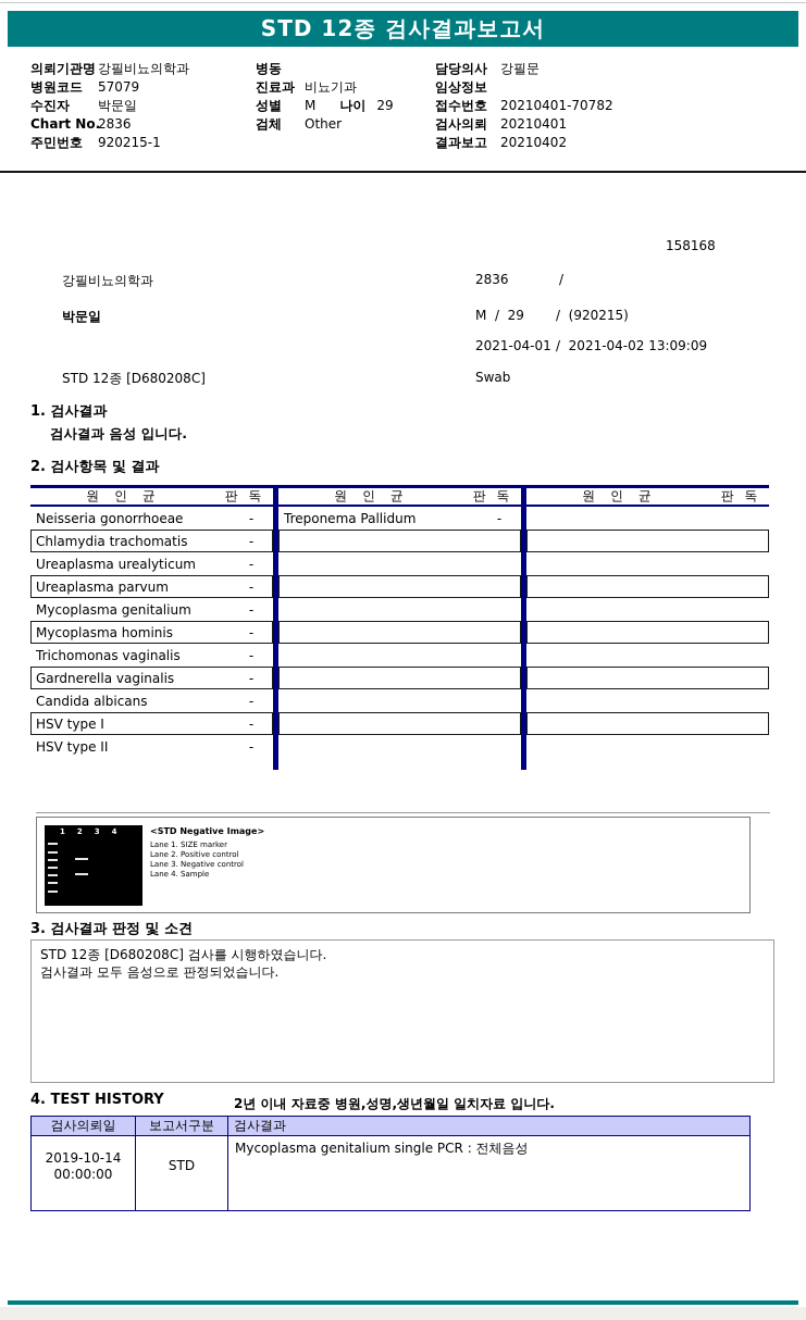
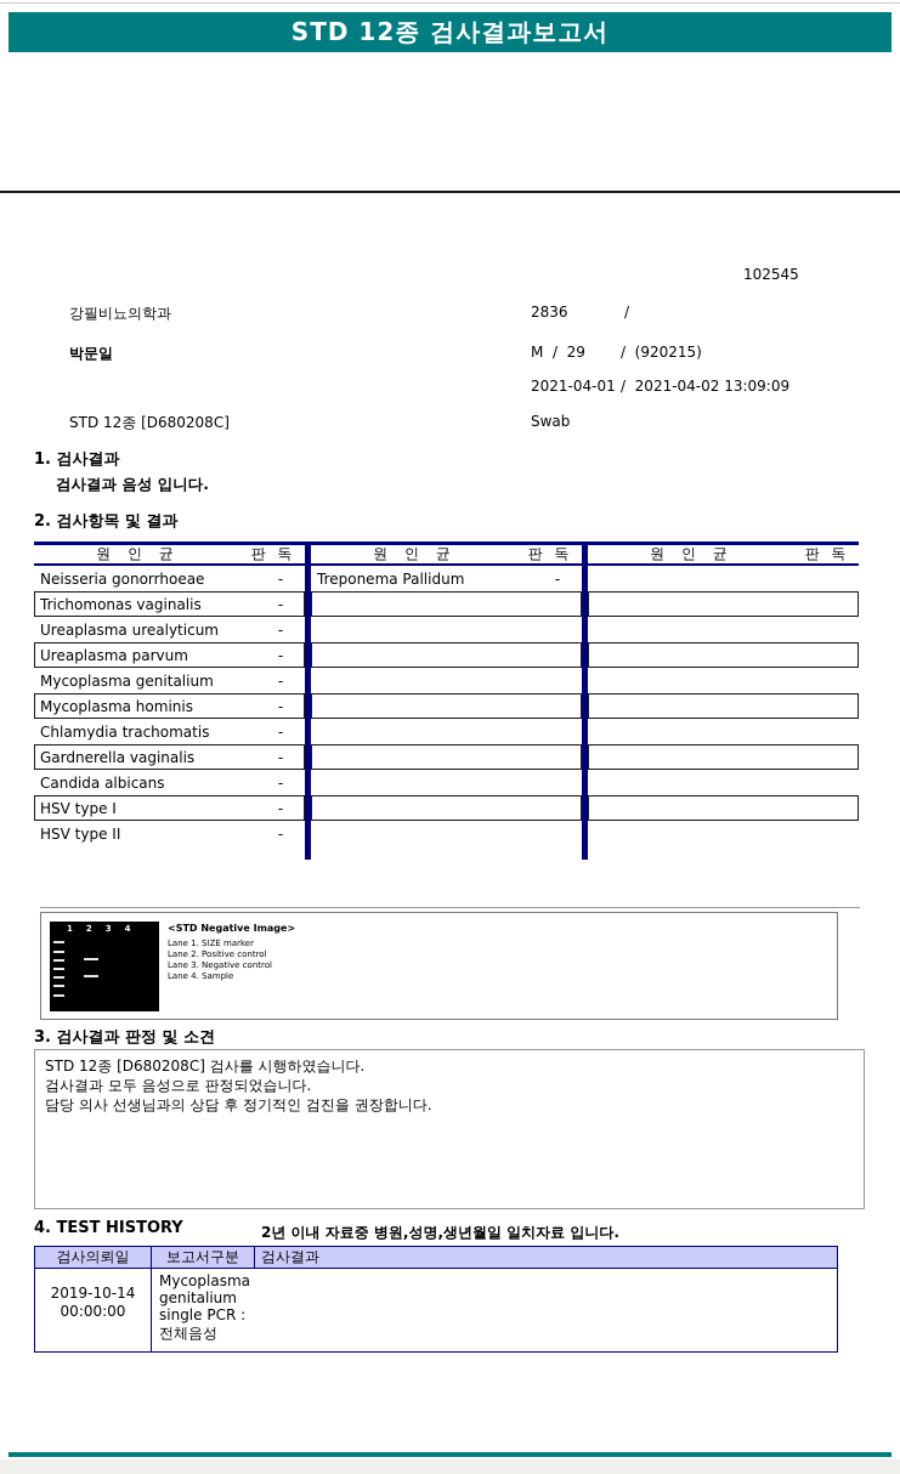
  STD 12종 검사결과보고서
- 의뢰기관명 강필비뇨의학과
- 병원코드 57079
- 수진자 박문일
- Chart No.2836
- 주민번호 920215-1
- 병동
- 진료과 비뇨기과
- 성별 M 나이 29
- 검체 Other
- 담당의사 강필문
- 임상정보
- 접수번호 20210401-70782
- 검사의뢰 20210401
- 결과보고 20210402
- 158168
+ 102545
  강필비뇨의학과
  2836
  /
  박문일
  M / 29
  / (920215)
  2021-04-01
  / 2021-04-02 13:09:09
  STD 12종 [D680208C]
  Swab
  1. 검사결과
  검사결과 음성 입니다.
  2. 검사항목 및 결과
  원 인 균
  판 독
  Neisseria gonorrhoeae
  -
- Chlamydia trachomatis
+ Trichomonas vaginalis
  -
  Ureaplasma urealyticum
  -
  Ureaplasma parvum
  -
  Mycoplasma genitalium
  -
  Mycoplasma hominis
  -
- Trichomonas vaginalis
+ Chlamydia trachomatis
  -
  Gardnerella vaginalis
  -
  Candida albicans
  -
  HSV type I
  -
  HSV type II
  -
  원 인 균
  판 독
  Treponema Pallidum
  -
  원 인 균
  판 독
  1
  2
  3
  4
  <STD Negative Image>
  Lane 1. SIZE marker
  Lane 2. Positive control
  Lane 3. Negative control
  Lane 4. Sample
  3. 검사결과 판정 및 소견
  STD 12종 [D680208C] 검사를 시행하였습니다.
  검사결과 모두 음성으로 판정되었습니다.
+ 담당 의사 선생님과의 상담 후 정기적인 검진을 권장합니다.
  4. TEST HISTORY
  2년 이내 자료중 병원,성명,생년월일 일치자료 입니다.
  검사의뢰일
  보고서구분
  검사결과
  2019-10-14 00:00:00
- STD
  Mycoplasma genitalium single PCR : 전체음성
